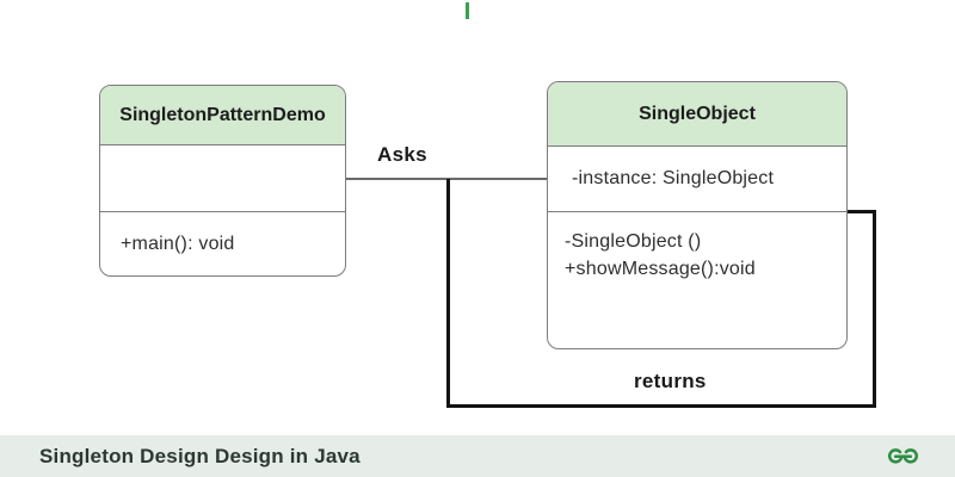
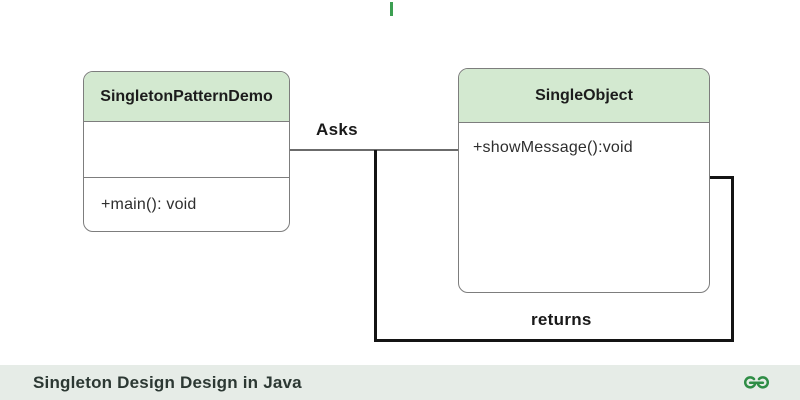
  SingletonPatternDemo
  +main(): void
  SingleObject
- -instance: SingleObject
- -SingleObject ()
  +showMessage():void
  Asks
  returns
  Singleton Design Design in Java
